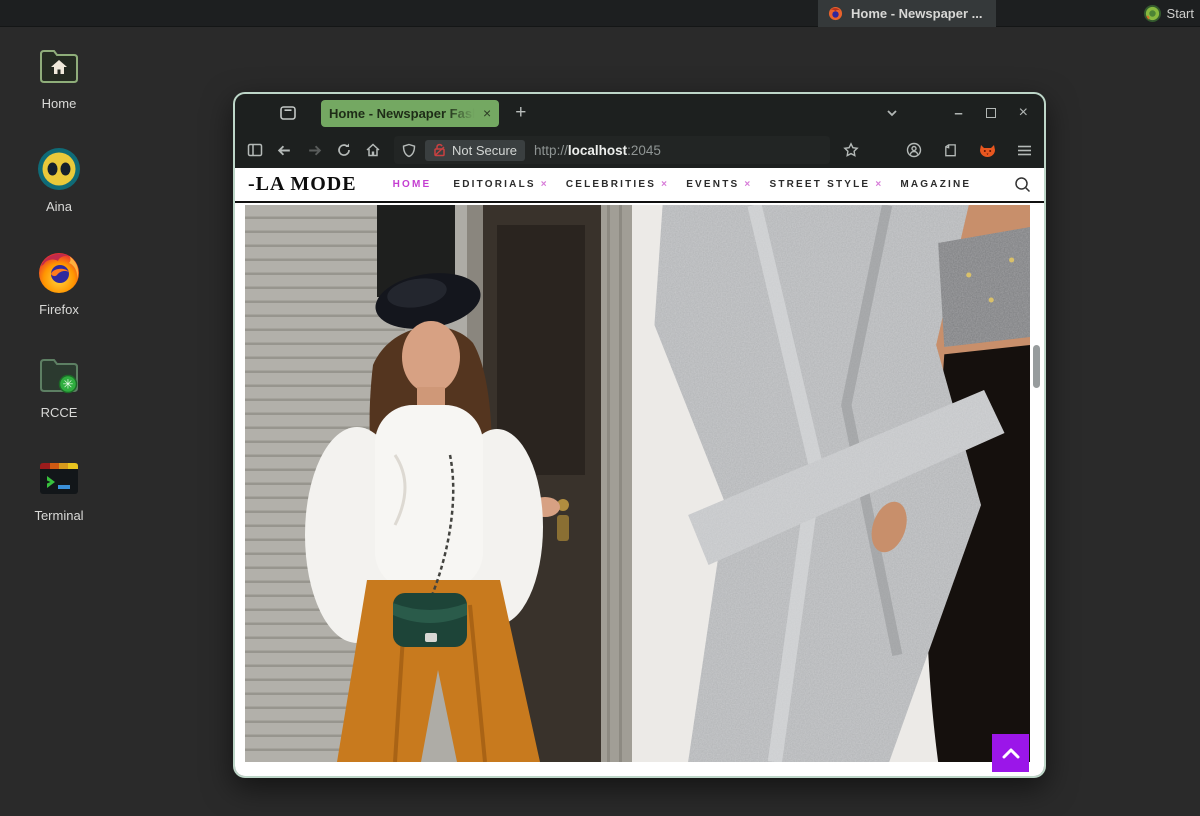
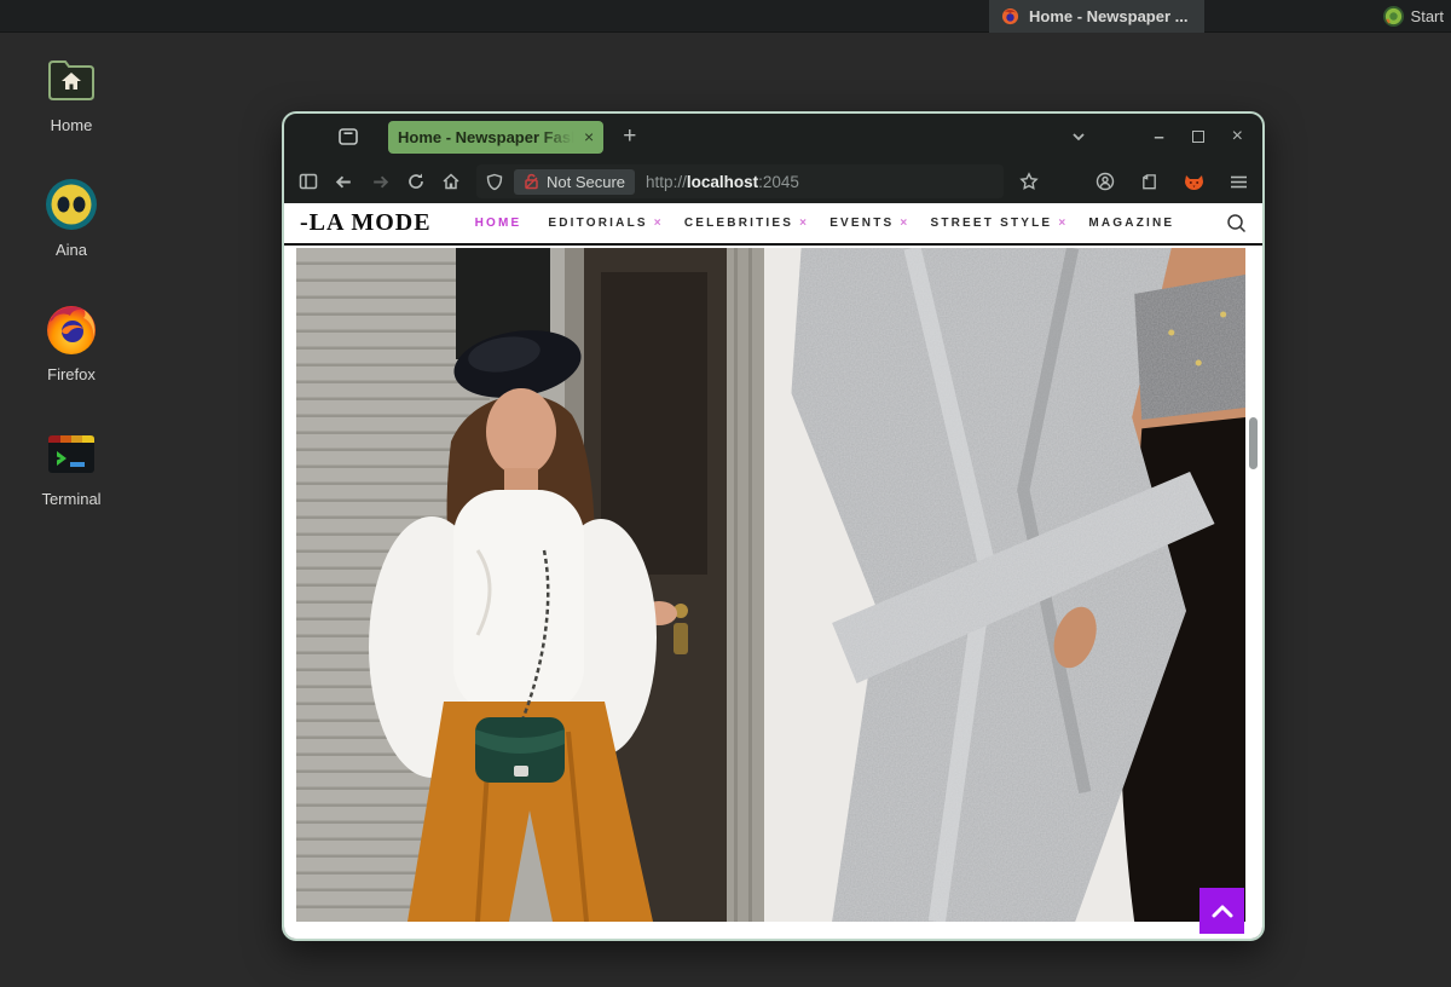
  Home - Newspaper ...
  Start
  Home
  Aina
  Firefox
- ✳
- RCCE
  Terminal
  Home - Newspaper Fash
  ×
  +
  –
  ×
  Not Secure
  http://localhost:2045
  -LA MODE
  HOME
  EDITORIALS
  ×
  CELEBRITIES
  ×
  EVENTS
  ×
  STREET STYLE
  ×
  MAGAZINE
